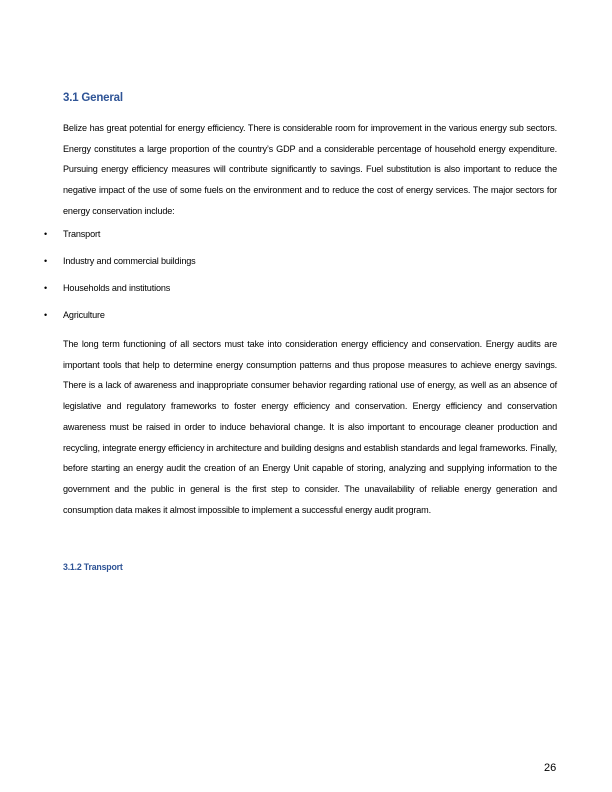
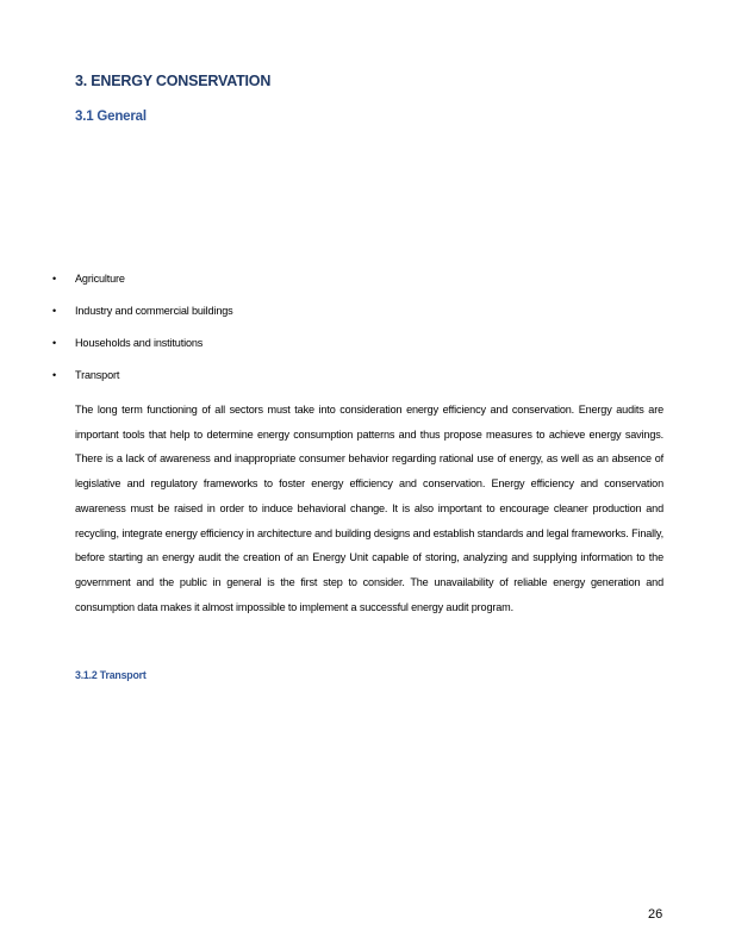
+ 3. ENERGY CONSERVATION
  3.1 General
- Belize has great potential for energy efficiency. There is considerable room for improvement in the various energy sub sectors. Energy constitutes a large proportion of the country’s GDP and a considerable percentage of household energy expenditure. Pursuing energy efficiency measures will contribute significantly to savings. Fuel substitution is also important to reduce the negative impact of the use of some fuels on the environment and to reduce the cost of energy services. The major sectors for energy conservation include:
  •
- Transport
+ Agriculture
  •
  Industry and commercial buildings
  •
  Households and institutions
  •
- Agriculture
+ Transport
  The long term functioning of all sectors must take into consideration energy efficiency and conservation. Energy audits are important tools that help to determine energy consumption patterns and thus propose measures to achieve energy savings. There is a lack of awareness and inappropriate consumer behavior regarding rational use of energy, as well as an absence of legislative and regulatory frameworks to foster energy efficiency and conservation. Energy efficiency and conservation awareness must be raised in order to induce behavioral change. It is also important to encourage cleaner production and recycling, integrate energy efficiency in architecture and building designs and establish standards and legal frameworks. Finally, before starting an energy audit the creation of an Energy Unit capable of storing, analyzing and supplying information to the government and the public in general is the first step to consider. The unavailability of reliable energy generation and consumption data makes it almost impossible to implement a successful energy audit program.
  3.1.2 Transport
  26
